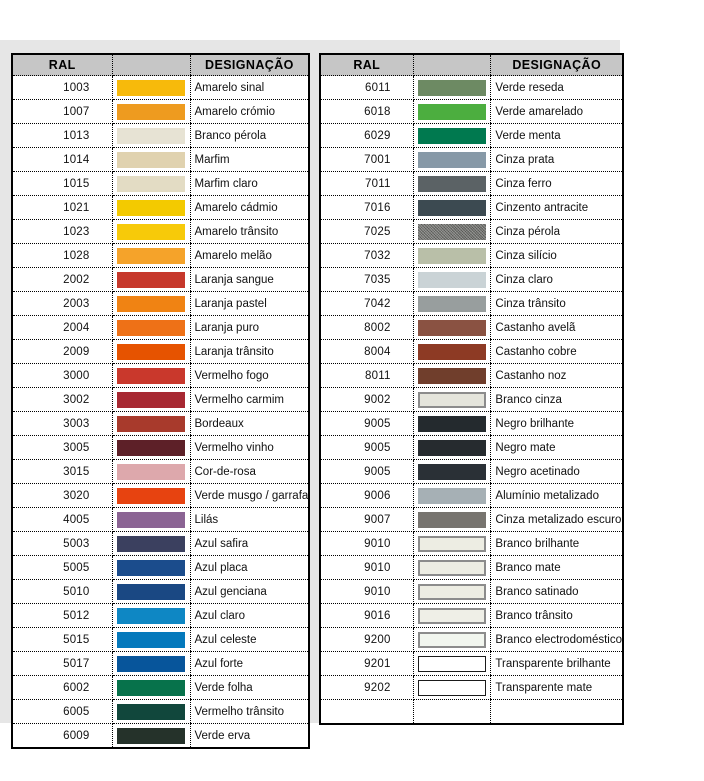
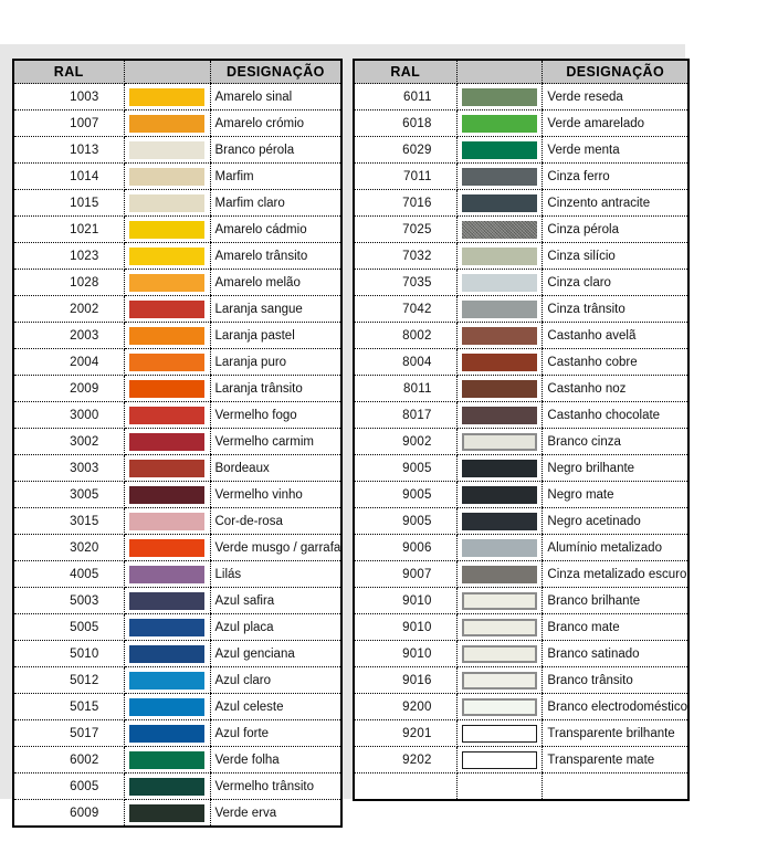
  RAL		DESIGNAÇÃO
  1003		Amarelo sinal
  1007		Amarelo crómio
  1013		Branco pérola
  1014		Marfim
  1015		Marfim claro
  1021		Amarelo cádmio
  1023		Amarelo trânsito
  1028		Amarelo melão
  2002		Laranja sangue
  2003		Laranja pastel
  2004		Laranja puro
  2009		Laranja trânsito
  3000		Vermelho fogo
  3002		Vermelho carmim
  3003		Bordeaux
  3005		Vermelho vinho
  3015		Cor-de-rosa
  3020		Verde musgo / garrafa
  4005		Lilás
  5003		Azul safira
  5005		Azul placa
  5010		Azul genciana
  5012		Azul claro
  5015		Azul celeste
  5017		Azul forte
  6002		Verde folha
  6005		Vermelho trânsito
  6009		Verde erva
  RAL		DESIGNAÇÃO
  6011		Verde reseda
  6018		Verde amarelado
  6029		Verde menta
- 7001		Cinza prata
  7011		Cinza ferro
  7016		Cinzento antracite
  7025		Cinza pérola
  7032		Cinza silício
  7035		Cinza claro
  7042		Cinza trânsito
  8002		Castanho avelã
  8004		Castanho cobre
  8011		Castanho noz
+ 8017		Castanho chocolate
  9002		Branco cinza
  9005		Negro brilhante
  9005		Negro mate
  9005		Negro acetinado
  9006		Alumínio metalizado
  9007		Cinza metalizado escuro
  9010		Branco brilhante
  9010		Branco mate
  9010		Branco satinado
  9016		Branco trânsito
  9200		Branco electrodoméstico
  9201		Transparente brilhante
  9202		Transparente mate
